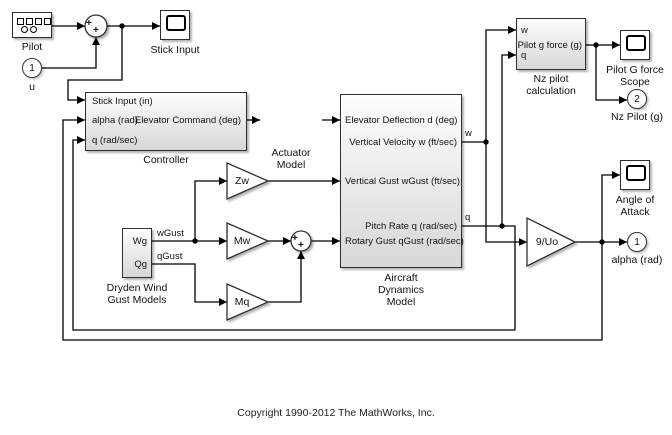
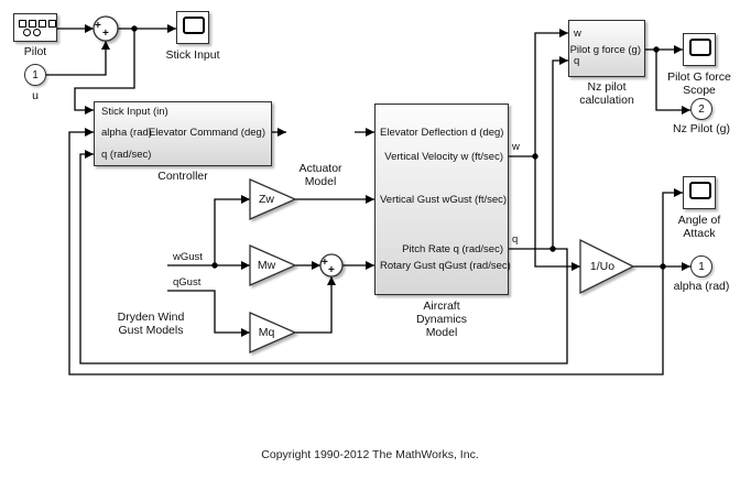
  Pilot
  +
  +
  Stick Input
  1
  u
  Stick Input (in)
  alpha (rad)
  q (rad/sec)
  Elevator Command (deg)
  Controller
  Actuator
  Model
  Elevator Deflection d (deg)
  Vertical Velocity w (ft/sec)
  Vertical Gust wGust (ft/sec)
  Pitch Rate q (rad/sec)
  Rotary Gust qGust (rad/sec)
  Aircraft
  Dynamics
  Model
  Zw
  Mw
  Mq
- 9/Uo
+ 1/Uo
  +
  +
- Wg
- Qg
  Dryden Wind
  Gust Models
  w
  q
  Pilot g force (g)
  Nz pilot
  calculation
  Pilot G force
  Scope
  2
  Nz Pilot (g)
  Angle of
  Attack
  1
  alpha (rad)
  w
  q
  wGust
  qGust
  Copyright 1990-2012 The MathWorks, Inc.
